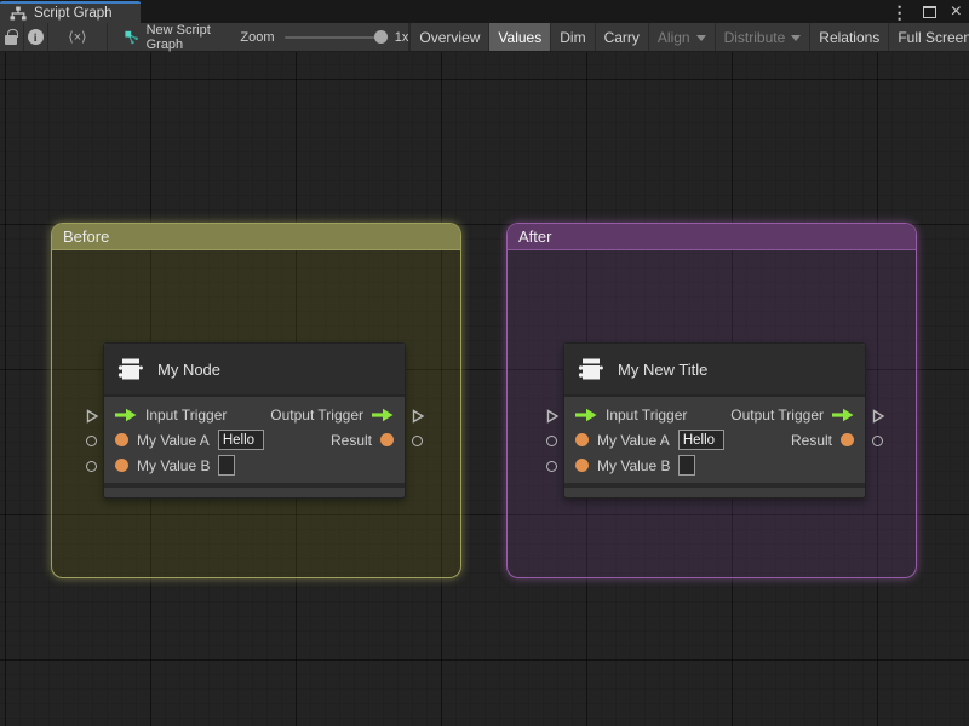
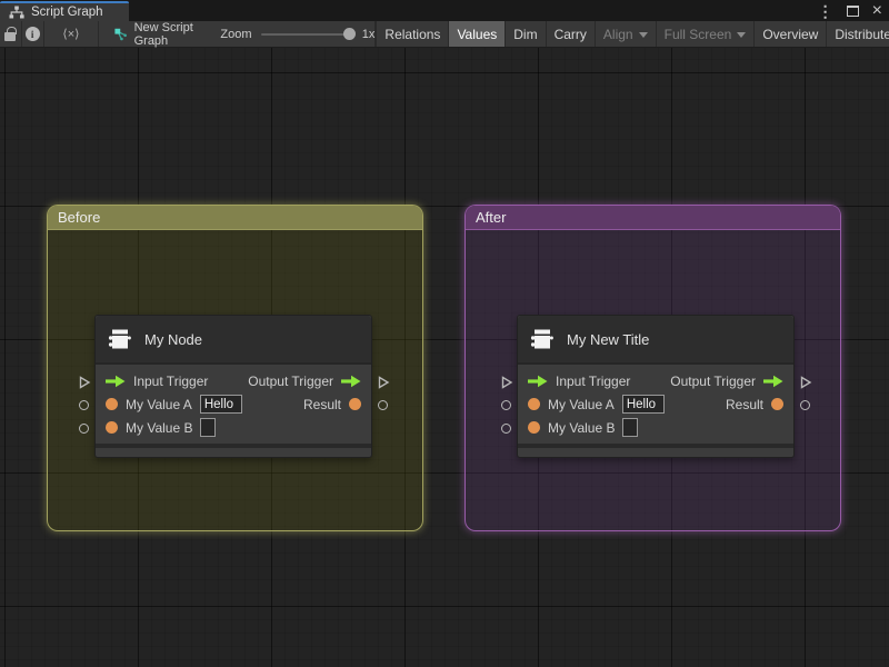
  Script Graph
  ⋮
  ×
  i
  ⟨×⟩
  New Script Graph
  Zoom
  1x
- Overview
+ Relations
  Values
  Dim
  Carry
  Align
- Distribute
+ Full Screen
- Relations
+ Overview
- Full Screen
+ Distribute
  Before
  After
  My Node
  Input Trigger
  Output Trigger
  My Value A
  Hello
  Result
  My Value B
  My New Title
  Input Trigger
  Output Trigger
  My Value A
  Hello
  Result
  My Value B
